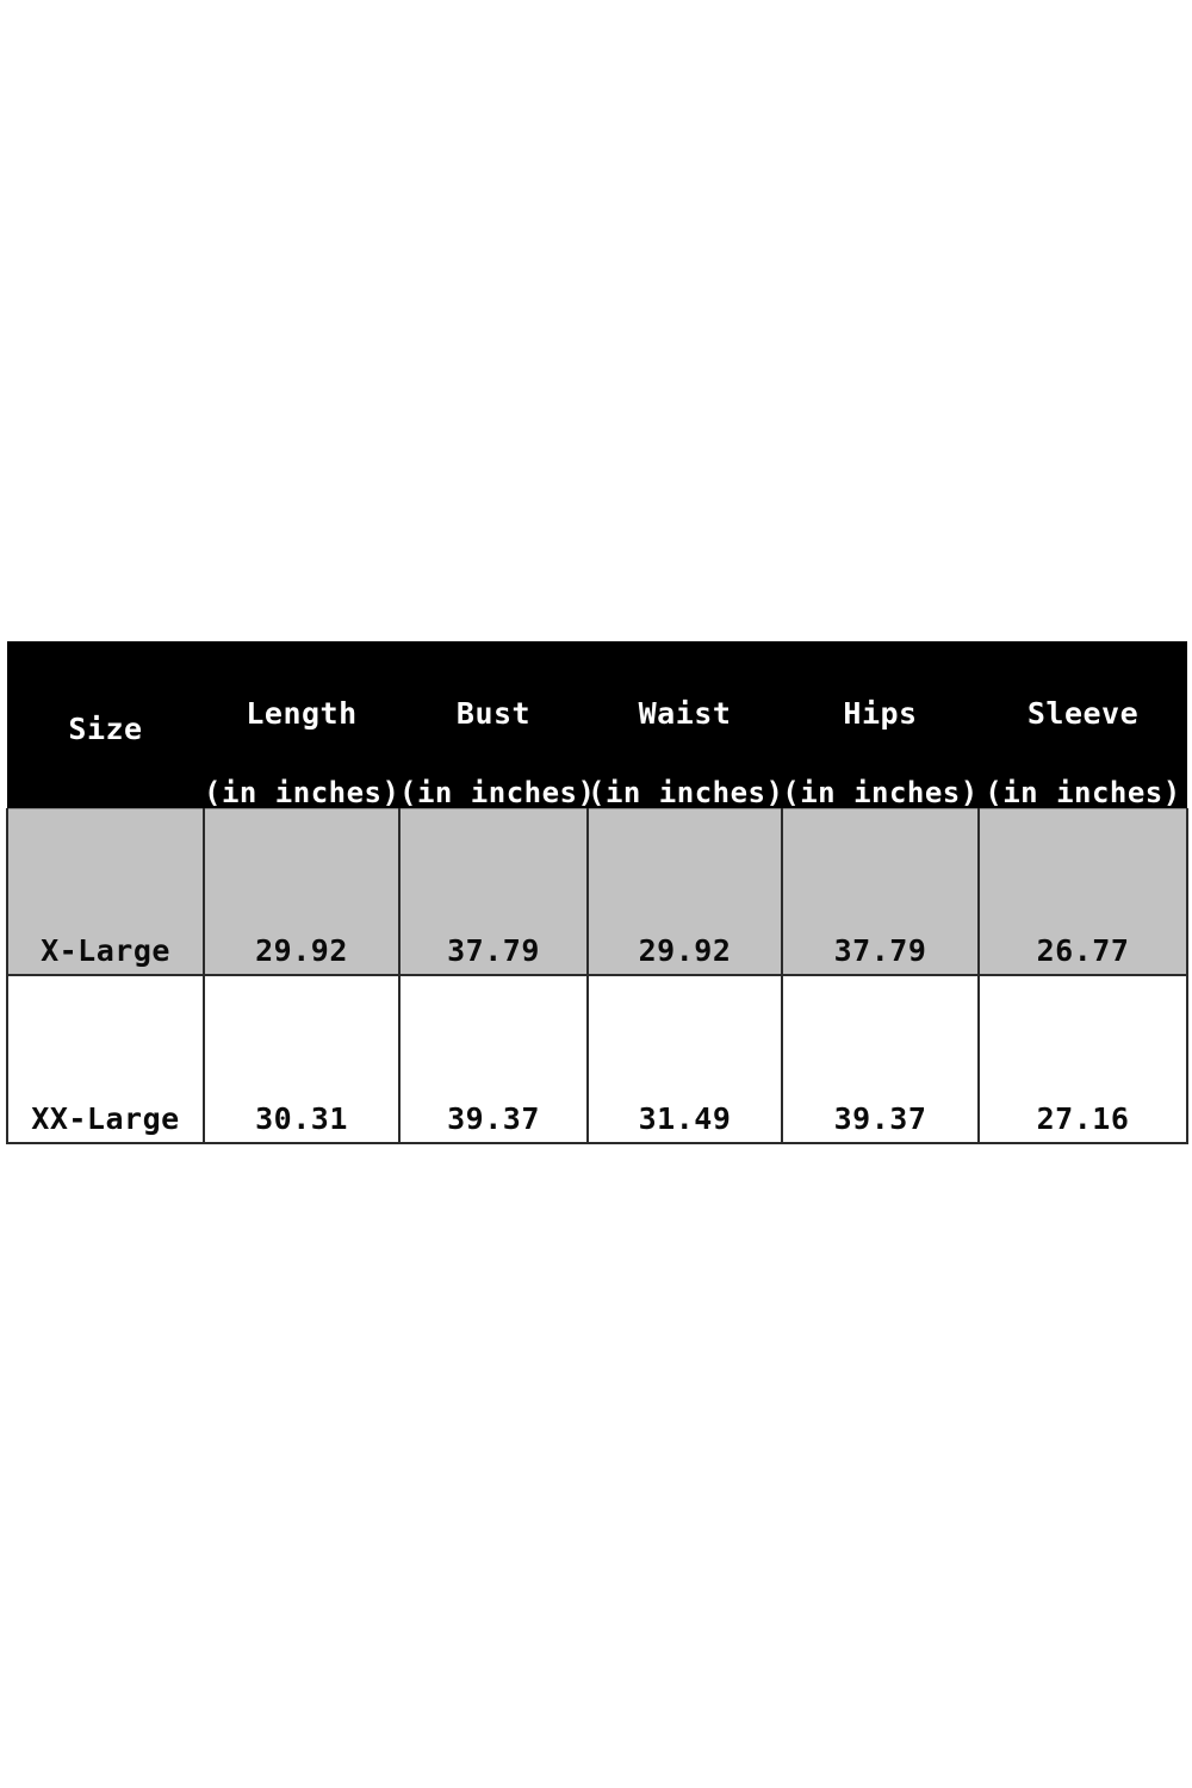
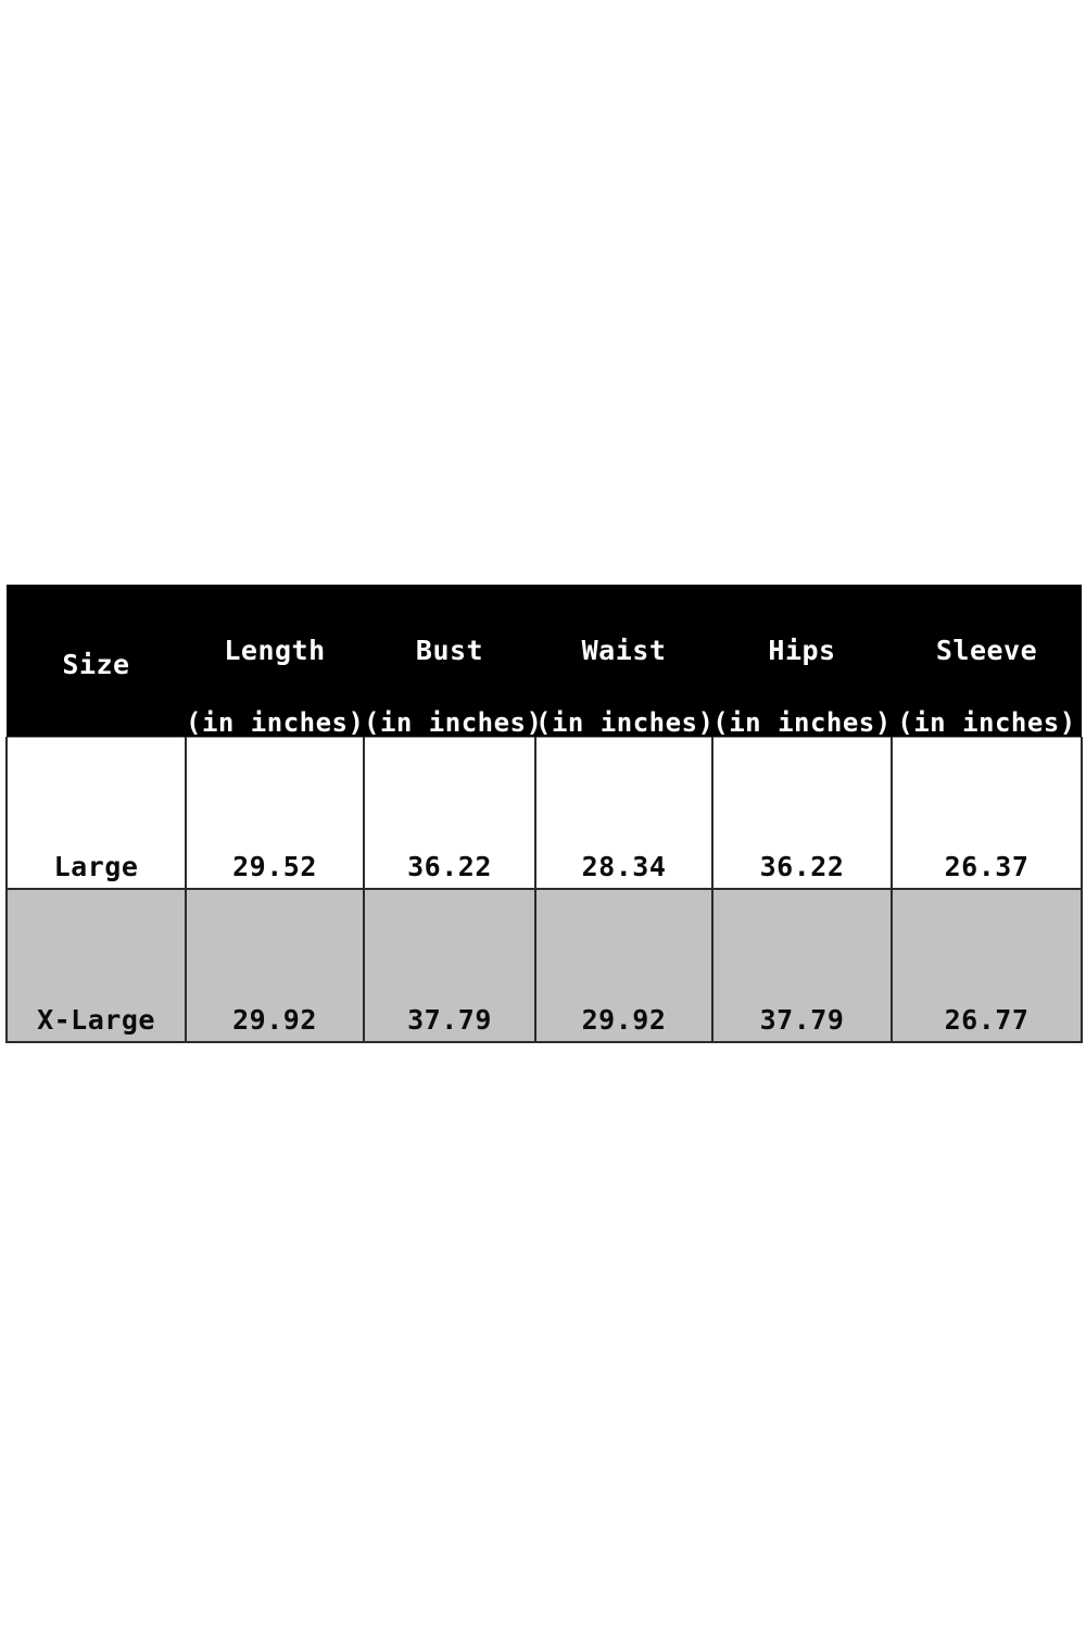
  Size	Length (in inches)	Bust (in inches)	Waist (in inches)	Hips (in inches)	Sleeve (in inches)
+ Large	29.52	36.22	28.34	36.22	26.37
  X-Large	29.92	37.79	29.92	37.79	26.77
- XX-Large	30.31	39.37	31.49	39.37	27.16
